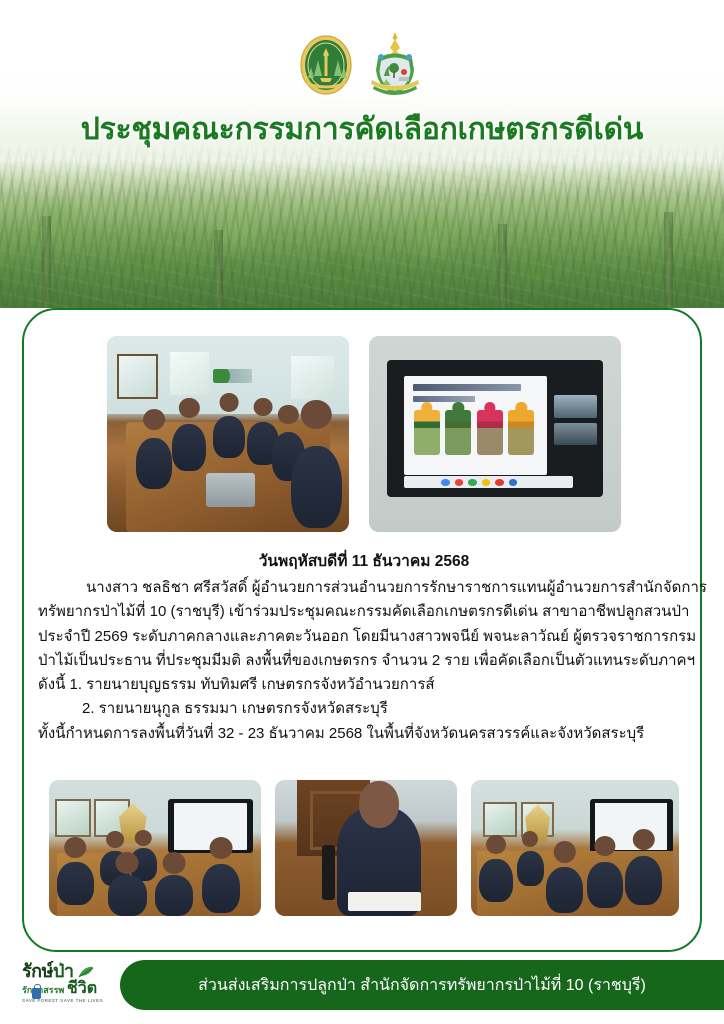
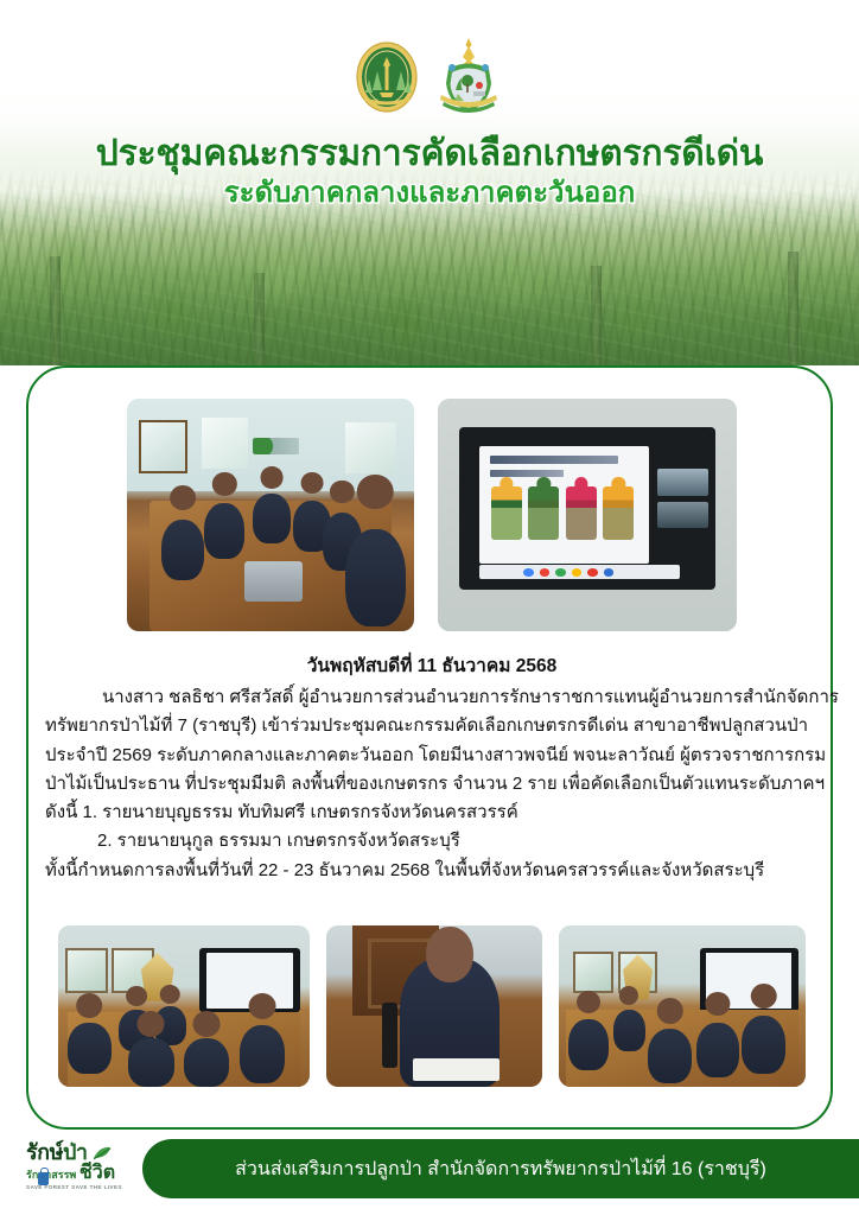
  ประชุมคณะกรรมการคัดเลือกเกษตรกรดีเด่น
+ ระดับภาคกลางและภาคตะวันออก
  วันพฤหัสบดีที่ 11 ธันวาคม 2568
  นางสาว ชลธิชา ศรีสวัสดิ์ ผู้อำนวยการส่วนอำนวยการรักษาราชการแทนผู้อำนวยการสำนักจัดการ
- ทรัพยากรป่าไม้ที่ 10 (ราชบุรี) เข้าร่วมประชุมคณะกรรมคัดเลือกเกษตรกรดีเด่น สาขาอาชีพปลูกสวนป่า
+ ทรัพยากรป่าไม้ที่ 7 (ราชบุรี) เข้าร่วมประชุมคณะกรรมคัดเลือกเกษตรกรดีเด่น สาขาอาชีพปลูกสวนป่า
  ประจำปี 2569 ระดับภาคกลางและภาคตะวันออก โดยมีนางสาวพจนีย์ พจนะลาวัณย์ ผู้ตรวจราชการกรม
  ป่าไม้เป็นประธาน ที่ประชุมมีมติ ลงพื้นที่ของเกษตรกร จำนวน 2 ราย เพื่อคัดเลือกเป็นตัวแทนระดับภาคฯ
- ดังนี้ 1. รายนายบุญธรรม ทับทิมศรี เกษตรกรจังหวัอำนวยการส์
+ ดังนี้ 1. รายนายบุญธรรม ทับทิมศรี เกษตรกรจังหวัดนครสวรรค์
  2. รายนายนุกูล ธรรมมา เกษตรกรจังหวัดสระบุรี
- ทั้งนี้กำหนดการลงพื้นที่วันที่ 32 - 23 ธันวาคม 2568 ในพื้นที่จังหวัดนครสวรรค์และจังหวัดสระบุรี
+ ทั้งนี้กำหนดการลงพื้นที่วันที่ 22 - 23 ธันวาคม 2568 ในพื้นที่จังหวัดนครสวรรค์และจังหวัดสระบุรี
  รักษ์ป่า
  รักสรรพ ชีวิต
- ส่วนส่งเสริมการปลูกป่า สำนักจัดการทรัพยากรป่าไม้ที่ 10 (ราชบุรี)
+ ส่วนส่งเสริมการปลูกป่า สำนักจัดการทรัพยากรป่าไม้ที่ 16 (ราชบุรี)
